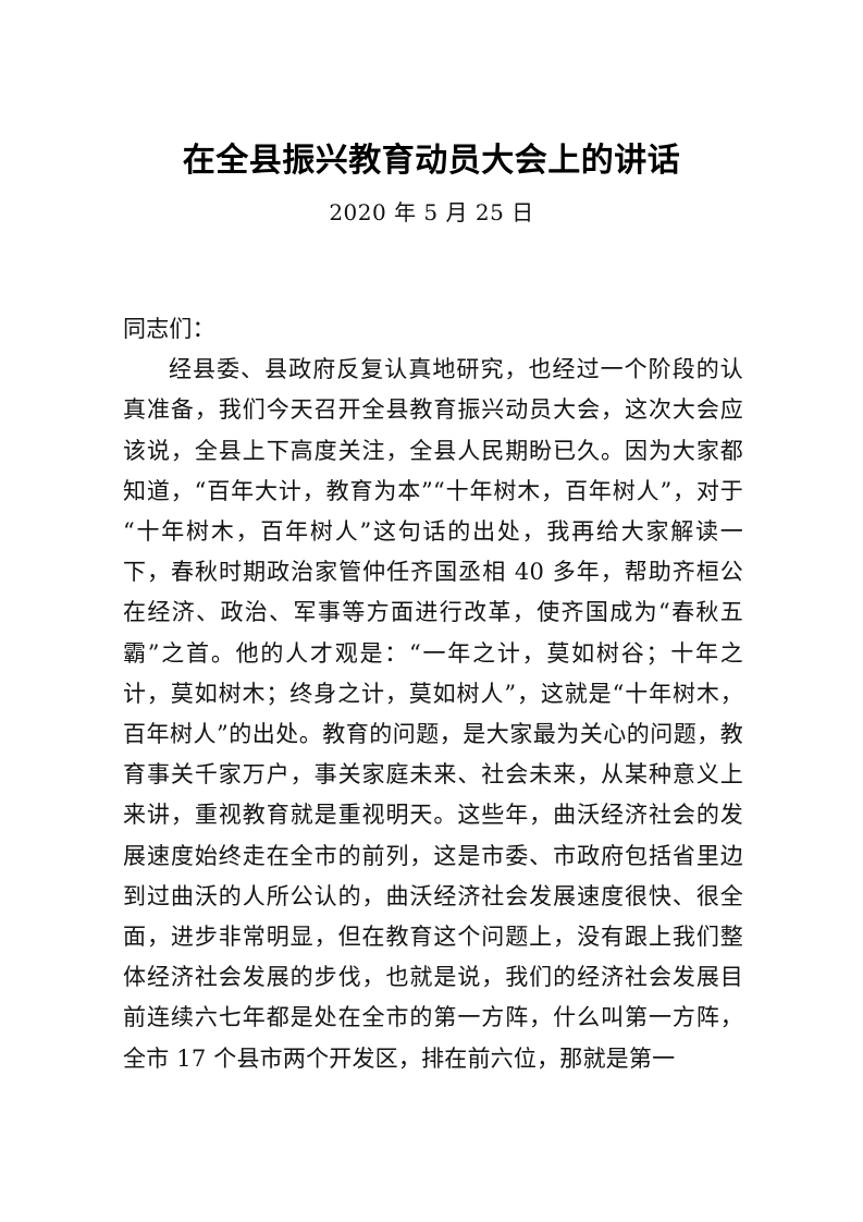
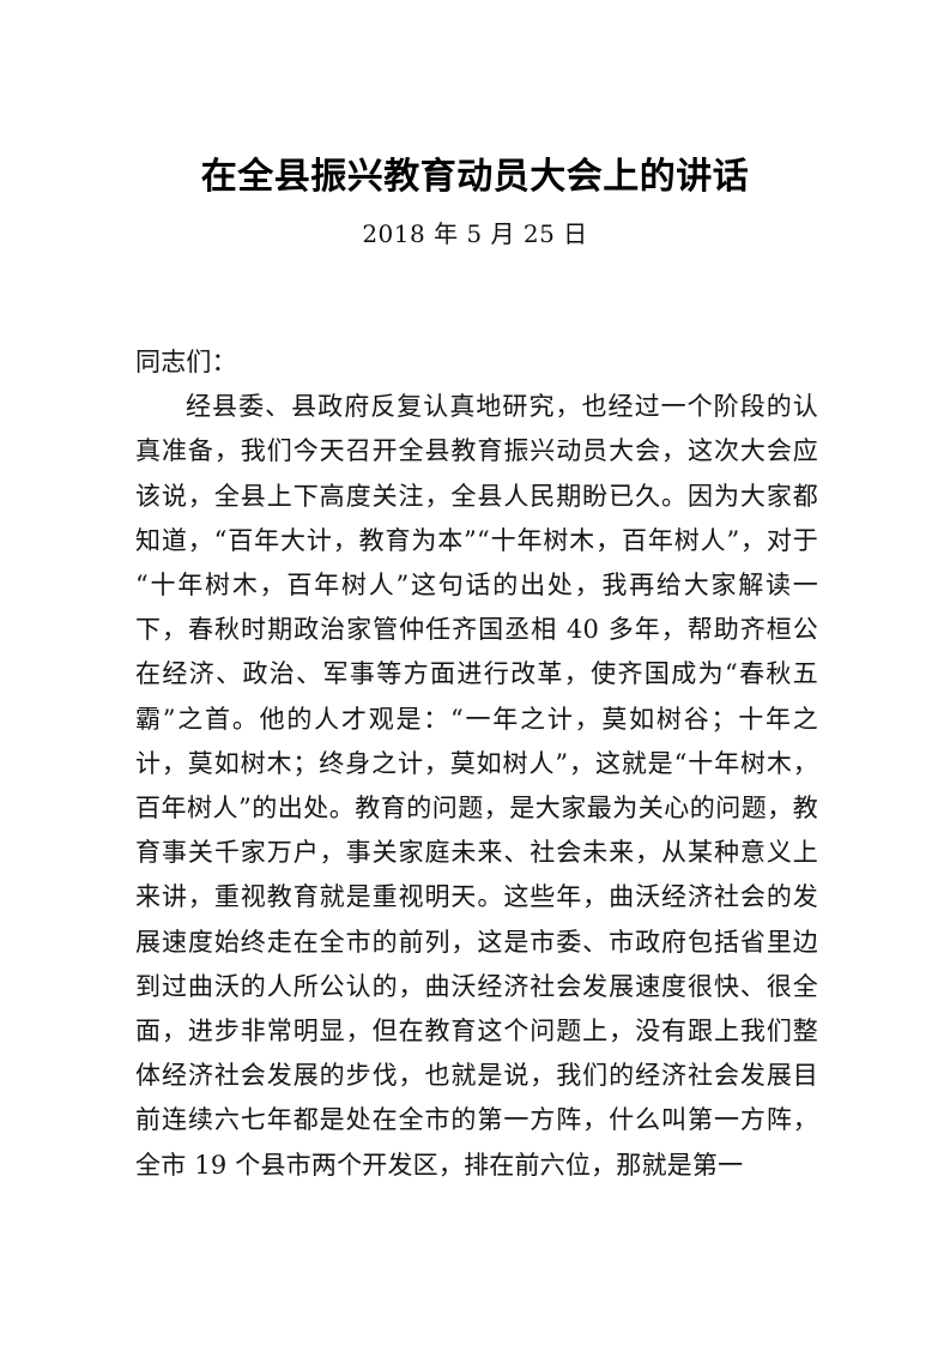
  在全县振兴教育动员大会上的讲话
- 2020 年 5 月 25 日
+ 2018 年 5 月 25 日
  同志们：
- 经县委、县政府反复认真地研究，也经过一个阶段的认真准备，我们今天召开全县教育振兴动员大会，这次大会应该说，全县上下高度关注，全县人民期盼已久。因为大家都知道，“百年大计，教育为本”“十年树木，百年树人”，对于“十年树木，百年树人”这句话的出处，我再给大家解读一下，春秋时期政治家管仲任齐国丞相 40 多年，帮助齐桓公在经济、政治、军事等方面进行改革，使齐国成为“春秋五霸”之首。他的人才观是：“一年之计，莫如树谷；十年之计，莫如树木；终身之计，莫如树人”，这就是“十年树木，百年树人”的出处。教育的问题，是大家最为关心的问题，教育事关千家万户，事关家庭未来、社会未来，从某种意义上来讲，重视教育就是重视明天。这些年，曲沃经济社会的发展速度始终走在全市的前列，这是市委、市政府包括省里边到过曲沃的人所公认的，曲沃经济社会发展速度很快、很全面，进步非常明显，但在教育这个问题上，没有跟上我们整体经济社会发展的步伐，也就是说，我们的经济社会发展目前连续六七年都是处在全市的第一方阵，什么叫第一方阵，全市 17 个县市两个开发区，排在前六位，那就是第一
+ 经县委、县政府反复认真地研究，也经过一个阶段的认真准备，我们今天召开全县教育振兴动员大会，这次大会应该说，全县上下高度关注，全县人民期盼已久。因为大家都知道，“百年大计，教育为本”“十年树木，百年树人”，对于“十年树木，百年树人”这句话的出处，我再给大家解读一下，春秋时期政治家管仲任齐国丞相 40 多年，帮助齐桓公在经济、政治、军事等方面进行改革，使齐国成为“春秋五霸”之首。他的人才观是：“一年之计，莫如树谷；十年之计，莫如树木；终身之计，莫如树人”，这就是“十年树木，百年树人”的出处。教育的问题，是大家最为关心的问题，教育事关千家万户，事关家庭未来、社会未来，从某种意义上来讲，重视教育就是重视明天。这些年，曲沃经济社会的发展速度始终走在全市的前列，这是市委、市政府包括省里边到过曲沃的人所公认的，曲沃经济社会发展速度很快、很全面，进步非常明显，但在教育这个问题上，没有跟上我们整体经济社会发展的步伐，也就是说，我们的经济社会发展目前连续六七年都是处在全市的第一方阵，什么叫第一方阵，全市 19 个县市两个开发区，排在前六位，那就是第一
